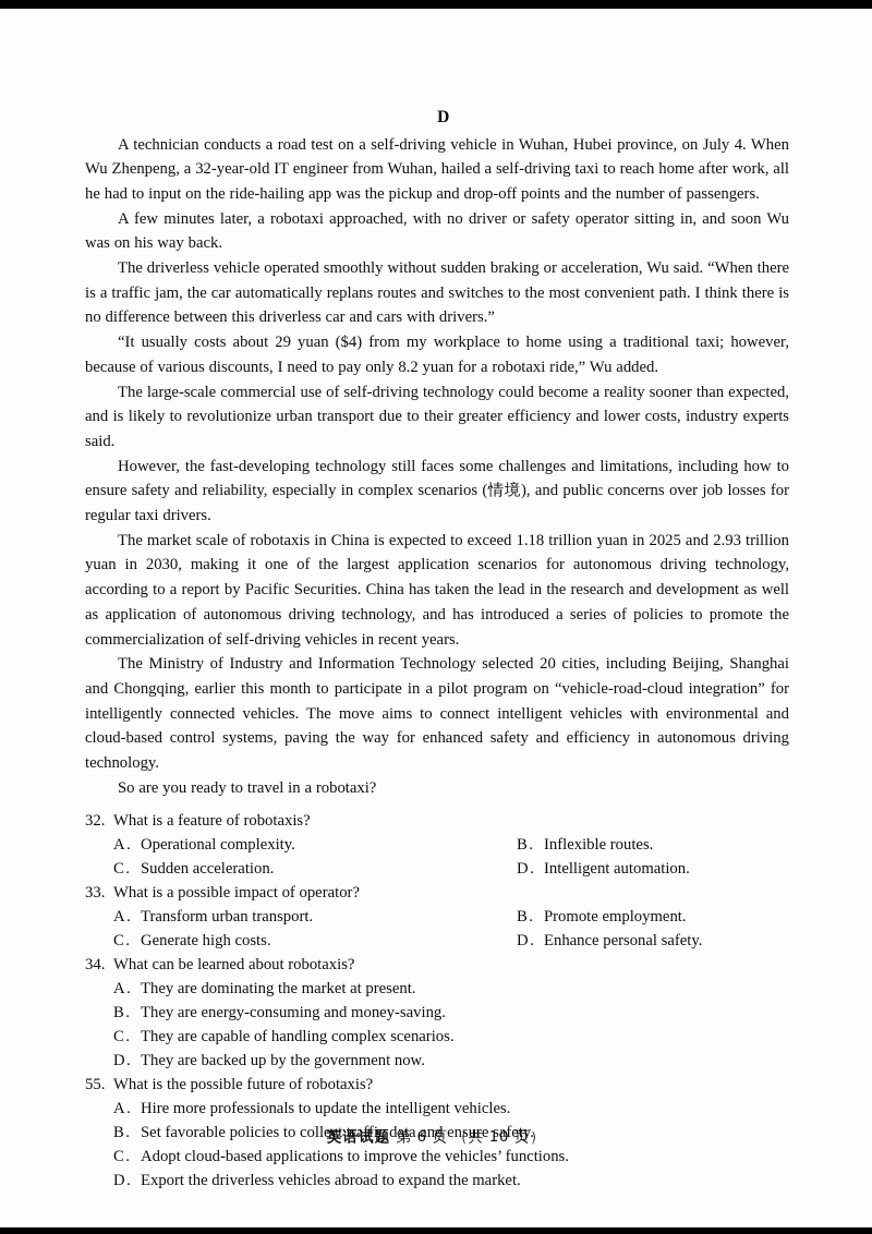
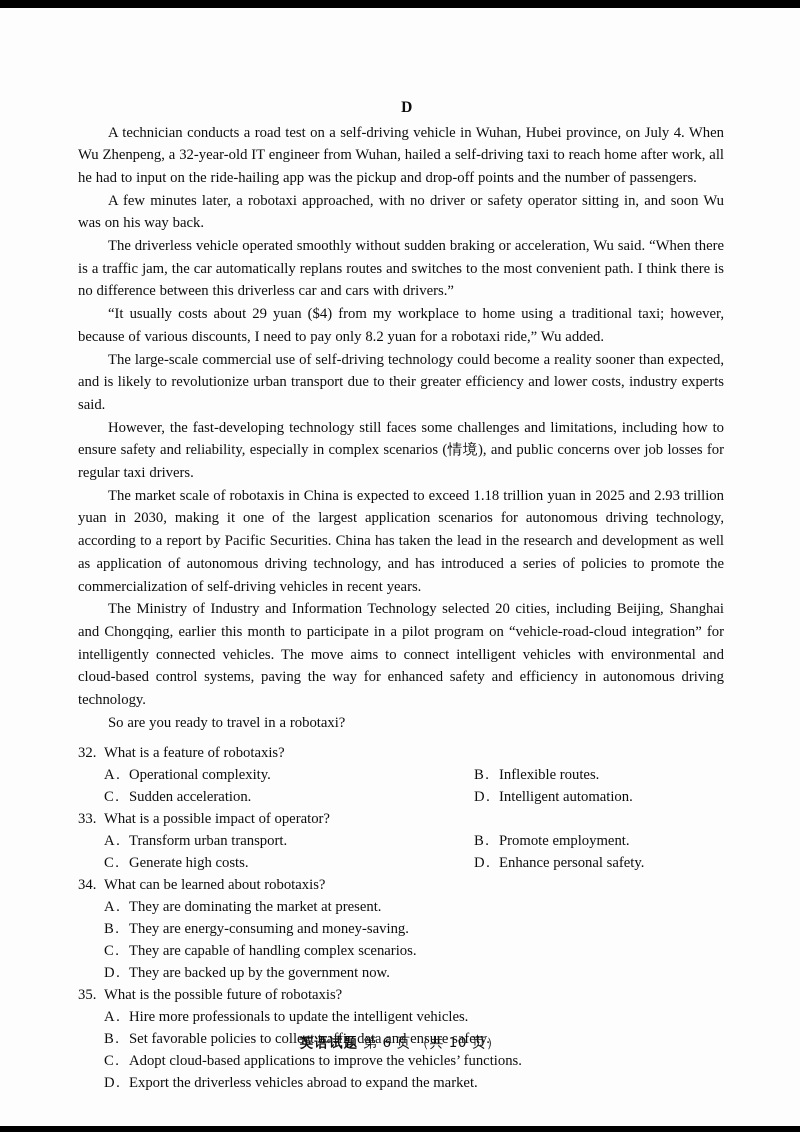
  D
  A technician conducts a road test on a self-driving vehicle in Wuhan, Hubei province, on July 4. When Wu Zhenpeng, a 32-year-old IT engineer from Wuhan, hailed a self-driving taxi to reach home after work, all he had to input on the ride-hailing app was the pickup and drop-off points and the number of passengers.
  A few minutes later, a robotaxi approached, with no driver or safety operator sitting in, and soon Wu was on his way back.
  The driverless vehicle operated smoothly without sudden braking or acceleration, Wu said. “When there is a traffic jam, the car automatically replans routes and switches to the most convenient path. I think there is no difference between this driverless car and cars with drivers.”
  “It usually costs about 29 yuan ($4) from my workplace to home using a traditional taxi; however, because of various discounts, I need to pay only 8.2 yuan for a robotaxi ride,” Wu added.
  The large-scale commercial use of self-driving technology could become a reality sooner than expected, and is likely to revolutionize urban transport due to their greater efficiency and lower costs, industry experts said.
  However, the fast-developing technology still faces some challenges and limitations, including how to ensure safety and reliability, especially in complex scenarios (情境), and public concerns over job losses for regular taxi drivers.
  The market scale of robotaxis in China is expected to exceed 1.18 trillion yuan in 2025 and 2.93 trillion yuan in 2030, making it one of the largest application scenarios for autonomous driving technology, according to a report by Pacific Securities. China has taken the lead in the research and development as well as application of autonomous driving technology, and has introduced a series of policies to promote the commercialization of self-driving vehicles in recent years.
  The Ministry of Industry and Information Technology selected 20 cities, including Beijing, Shanghai and Chongqing, earlier this month to participate in a pilot program on “vehicle-road-cloud integration” for intelligently connected vehicles. The move aims to connect intelligent vehicles with environmental and cloud-based control systems, paving the way for enhanced safety and efficiency in autonomous driving technology.
  So are you ready to travel in a robotaxi?
  32.
  What is a feature of robotaxis?
  A.
  Operational complexity.
  B.
  Inflexible routes.
  C.
  Sudden acceleration.
  D.
  Intelligent automation.
  33.
  What is a possible impact of operator?
  A.
  Transform urban transport.
  B.
  Promote employment.
  C.
  Generate high costs.
  D.
  Enhance personal safety.
  34.
  What can be learned about robotaxis?
  A.
  They are dominating the market at present.
  B.
  They are energy-consuming and money-saving.
  C.
  They are capable of handling complex scenarios.
  D.
  They are backed up by the government now.
- 55.
+ 35.
  What is the possible future of robotaxis?
  A.
  Hire more professionals to update the intelligent vehicles.
  B.
  Set favorable policies to collect traffic data and ensure safety.
  C.
  Adopt cloud-based applications to improve the vehicles’ functions.
  D.
  Export the driverless vehicles abroad to expand the market.
  英语试题 第 6 页 （共 10 页）
